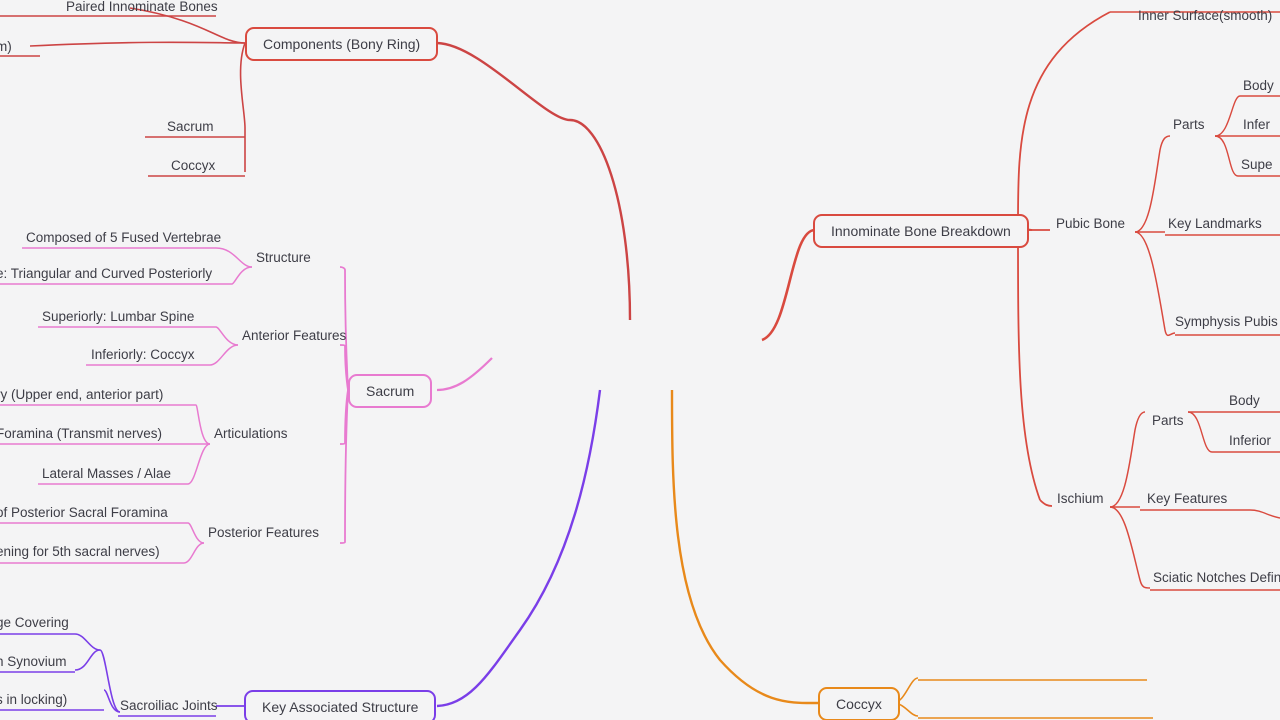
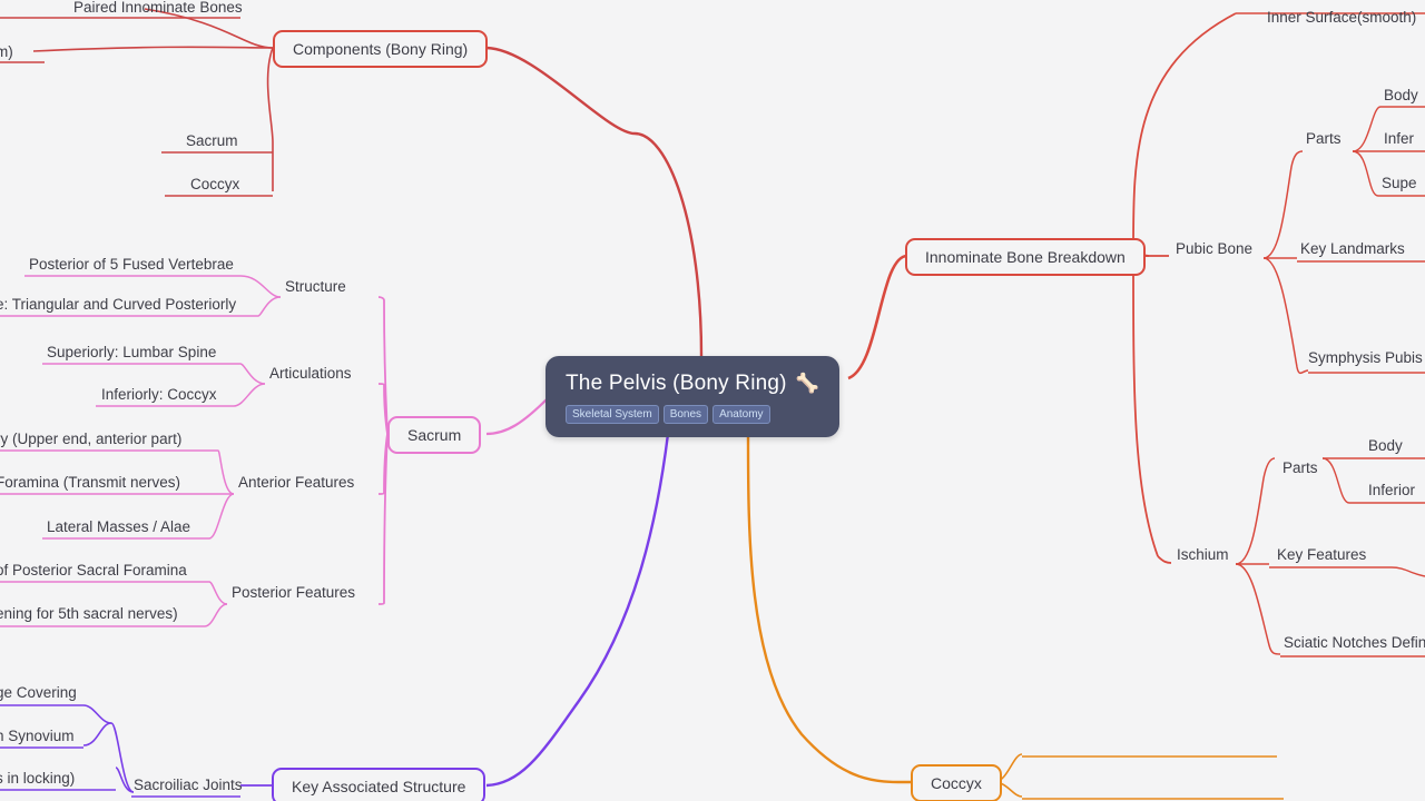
+ The Pelvis (Bony Ring)
+ 🦴
+ Skeletal System
+ Bones
+ Anatomy
  Components (Bony Ring)
  Paired Innominate Bones
  m)
  Sacrum
  Coccyx
  Sacrum
  Structure
- Composed of 5 Fused Vertebrae
+ Posterior of 5 Fused Vertebrae
  : Triangular and Curved Posteriorly
- Anterior Features
+ Articulations
  Superiorly: Lumbar Spine
  Inferiorly: Coccyx
- Articulations
+ Anterior Features
  y (Upper end, anterior part)
  Foramina (Transmit nerves)
  Lateral Masses / Alae
  Posterior Features
  f Posterior Sacral Foramina
  ning for 5th sacral nerves)
  Innominate Bone Breakdown
  Inner Surface(smooth)
  Pubic Bone
  Parts
  Body
  Infer
  Supe
  Key Landmarks
  Symphysis Pubis
  Ischium
  Parts
  Body
  Inferior
  Key Features
  Sciatic Notches Defin
  Key Associated Structure
  e Covering
  Synovium
  in locking)
  Sacroiliac Joints
  Coccyx
